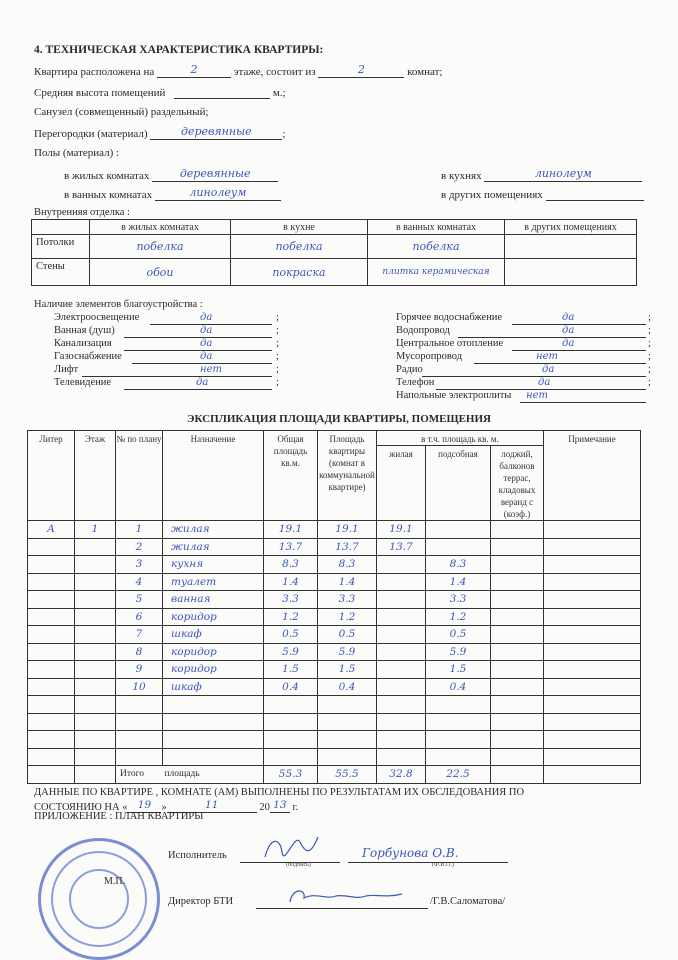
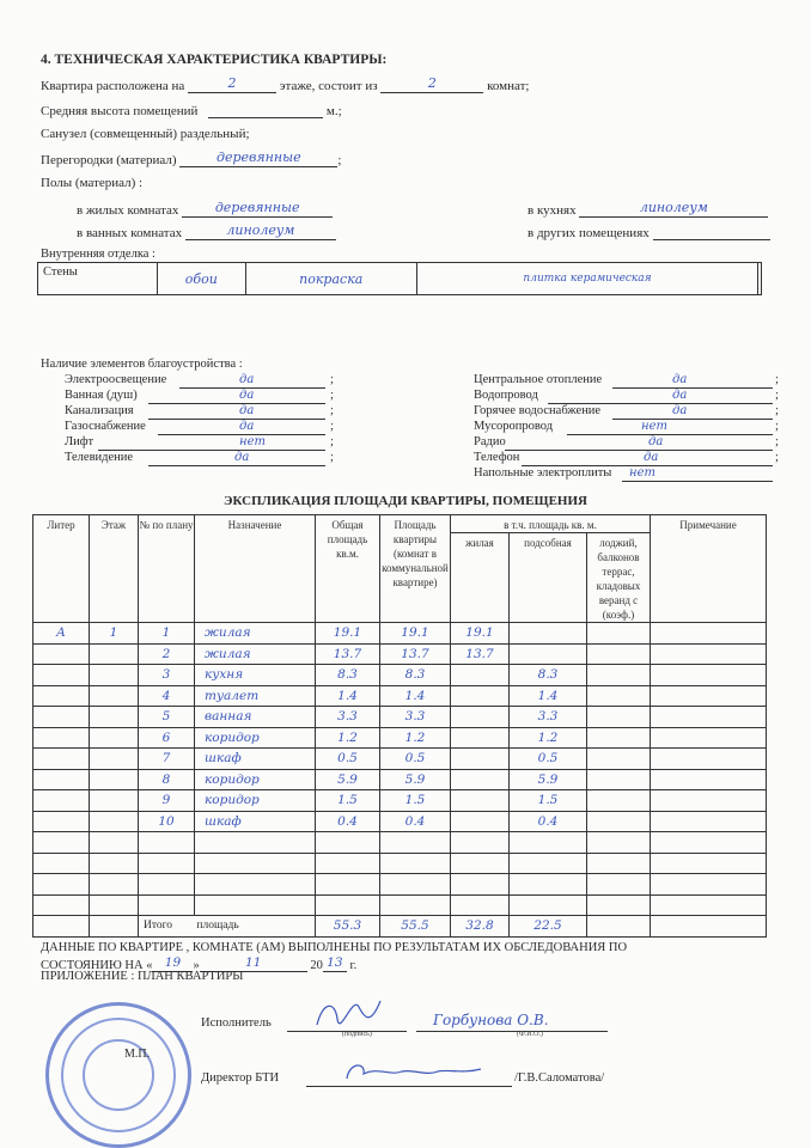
  4. ТЕХНИЧЕСКАЯ ХАРАКТЕРИСТИКА КВАРТИРЫ:
  Квартира расположена на 2 этаже, состоит из 2 комнат;
  Средняя высота помещений м.;
  Санузел (совмещенный) раздельный;
  Перегородки (материал) деревянные ;
  Полы (материал) :
  в жилых комнатах деревянные
  в ванных комнатах линолеум
  в кухнях линолеум
  в других помещениях
  Внутренняя отделка :
- 	в жилых комнатах	в кухне	в ванных комнатах	в других помещениях
- Потолки	побелка	побелка	побелка
  Стены	обои	покраска	плитка керамическая
  Наличие элементов благоустройства :
  Электроосвещение
  да
  ;
  Ванная (душ)
  да
  ;
  Канализация
  да
  ;
  Газоснабжение
  да
  ;
  Лифт
  нет
  ;
  Телевидение
  да
  ;
- Горячее водоснабжение
+ Центральное отопление
  да
  ;
  Водопровод
  да
  ;
- Центральное отопление
+ Горячее водоснабжение
  да
  ;
  Мусоропровод
  нет
  ;
  Радио
  да
  ;
  Телефон
  да
  ;
  Напольные электроплиты
  нет
  ЭКСПЛИКАЦИЯ ПЛОЩАДИ КВАРТИРЫ, ПОМЕЩЕНИЯ
  Литер	Этаж	№ по плану	Назначение	Общая площадь кв.м.	Площадь квартиры (комнат в коммунальной квартире)	в т.ч. площадь кв. м.	Примечание
  жилая	подсобная	лоджий, балконов террас, кладовых веранд с (коэф.)
  А	1	1	жилая	19.1	19.1	19.1
  		2	жилая	13.7	13.7	13.7
  		3	кухня	8.3	8.3		8.3
  		4	туалет	1.4	1.4		1.4
  		5	ванная	3.3	3.3		3.3
  		6	коридор	1.2	1.2		1.2
  		7	шкаф	0.5	0.5		0.5
  		8	коридор	5.9	5.9		5.9
  		9	коридор	1.5	1.5		1.5
  		10	шкаф	0.4	0.4		0.4
  		Итого площадь	55.3	55.5	32.8	22.5
  ДАННЫЕ ПО КВАРТИРЕ , КОМНАТЕ (АМ) ВЫПОЛНЕНЫ ПО РЕЗУЛЬТАТАМ ИХ ОБСЛЕДОВАНИЯ ПО
  СОСТОЯНИЮ НА « 19 » 11 20 13 г.
  ПРИЛОЖЕНИЕ : ПЛАН КВАРТИРЫ
  М.П.
  Исполнитель
  Горбунова О.В.
  Директор БТИ
  /Г.В.Саломатова/
